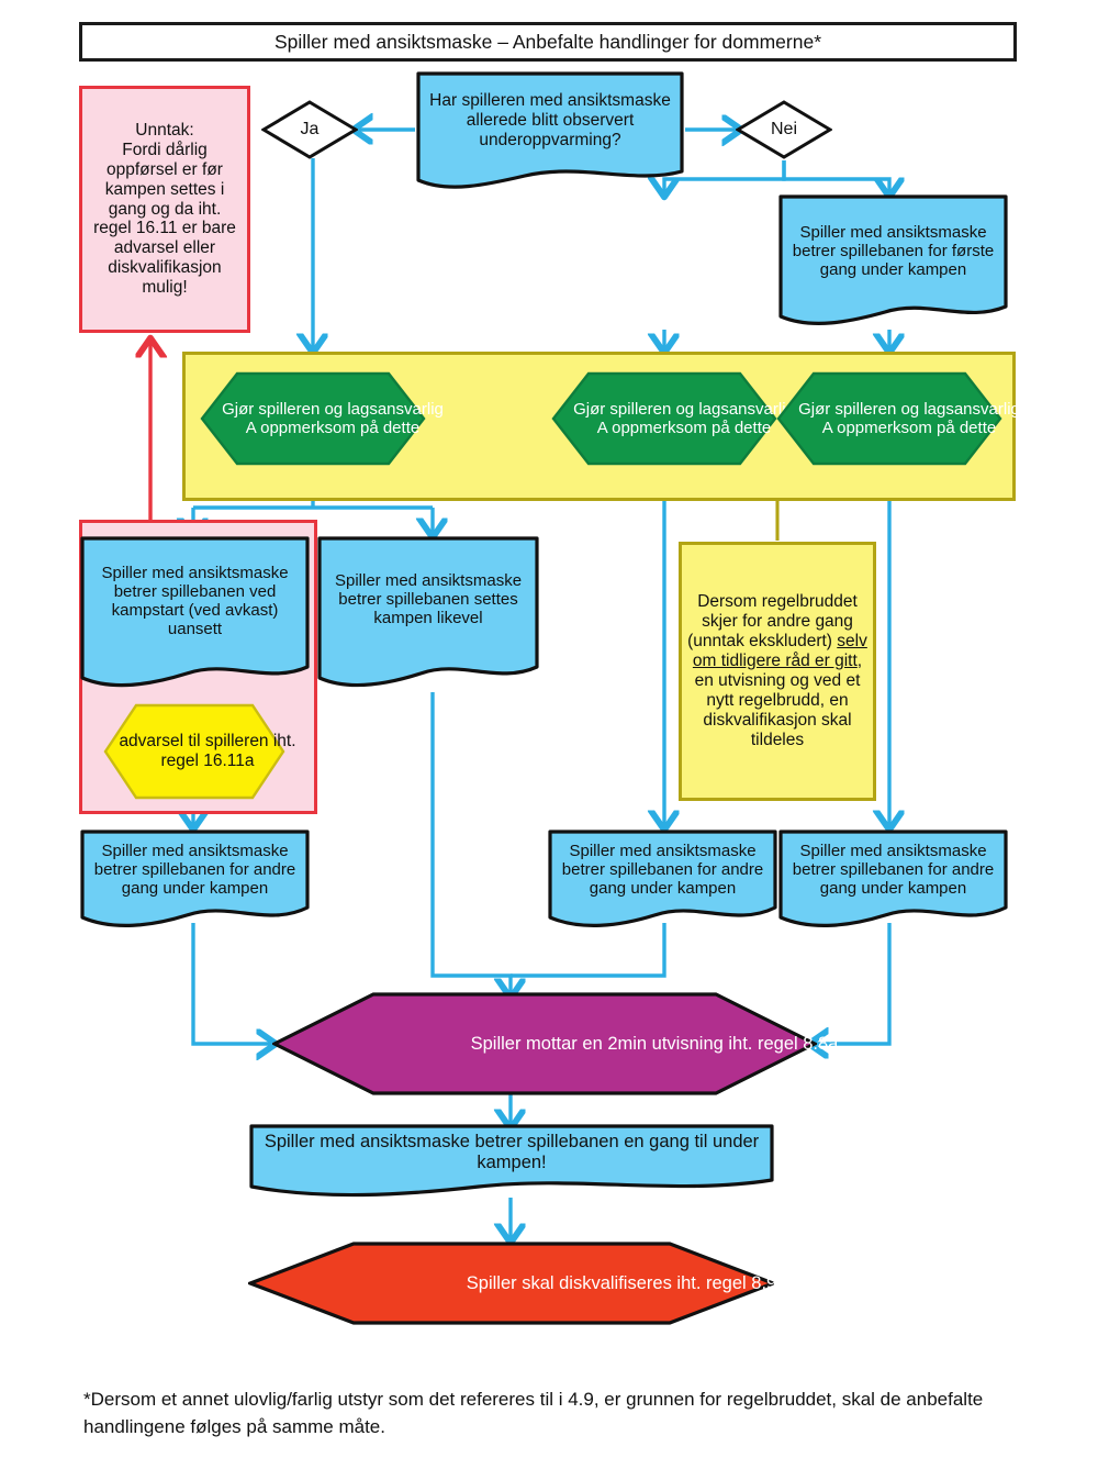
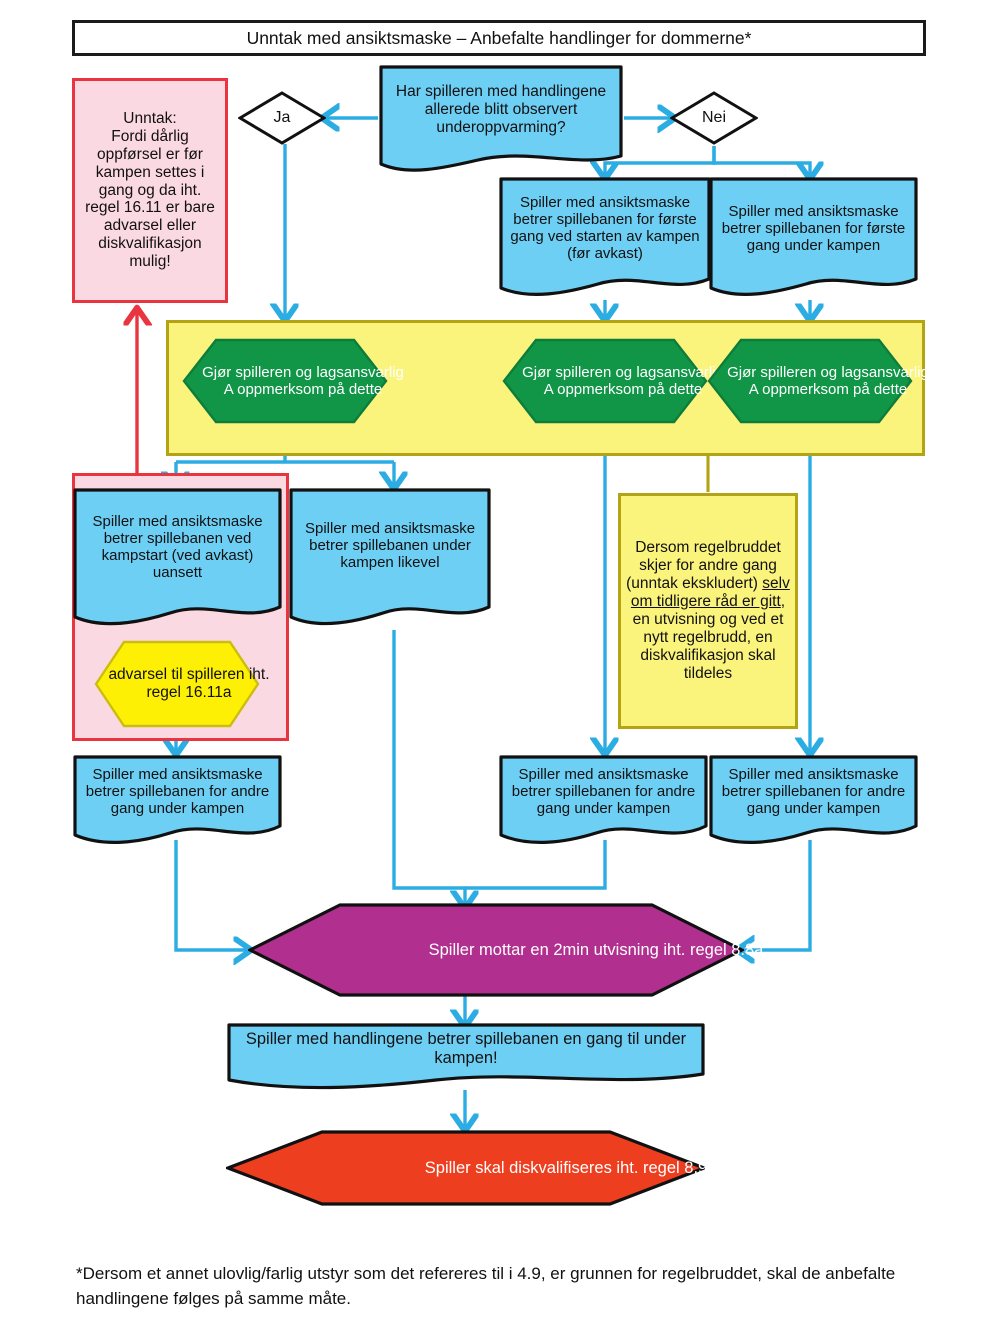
- Spiller med ansiktsmaske – Anbefalte handlinger for dommerne*
+ Unntak med ansiktsmaske – Anbefalte handlinger for dommerne*
  Unntak:
  Fordi dårlig oppførsel er før kampen settes i gang og da iht. regel 16.11 er bare advarsel eller diskvalifikasjon mulig!
- Har spilleren med ansiktsmaske allerede blitt observert underoppvarming?
+ Har spilleren med handlingene allerede blitt observert underoppvarming?
  Ja
  Nei
+ Spiller med ansiktsmaske betrer spillebanen for første gang ved starten av kampen (før avkast)
  Spiller med ansiktsmaske betrer spillebanen for første gang under kampen
  Gjør spilleren og lagsansvarlig A oppmerksom på dette
  Gjør spilleren og lagsansvarli A oppmerksom på dette
  Gjør spilleren og lagsansvarlig A oppmerksom på dette
  Spiller med ansiktsmaske betrer spillebanen ved kampstart (ved avkast) uansett
- Spiller med ansiktsmaske betrer spillebanen settes kampen likevel
+ Spiller med ansiktsmaske betrer spillebanen under kampen likevel
  advarsel til spilleren iht. regel 16.11a
  Dersom regelbruddet skjer for andre gang (unntak ekskludert) selv om tidligere råd er gitt, en utvisning og ved et nytt regelbrudd, en diskvalifikasjon skal tildeles
  Spiller med ansiktsmaske betrer spillebanen for andre gang under kampen
  Spiller med ansiktsmaske betrer spillebanen for andre gang under kampen
  Spiller med ansiktsmaske betrer spillebanen for andre gang under kampen
  Spiller mottar en 2min utvisning iht. regel 8.8a
- Spiller med ansiktsmaske betrer spillebanen en gang til under kampen!
+ Spiller med handlingene betrer spillebanen en gang til under kampen!
  Spiller skal diskvalifiseres iht. regel 8.9
  *Dersom et annet ulovlig/farlig utstyr som det refereres til i 4.9, er grunnen for regelbruddet, skal de anbefalte handlingene følges på samme måte.
